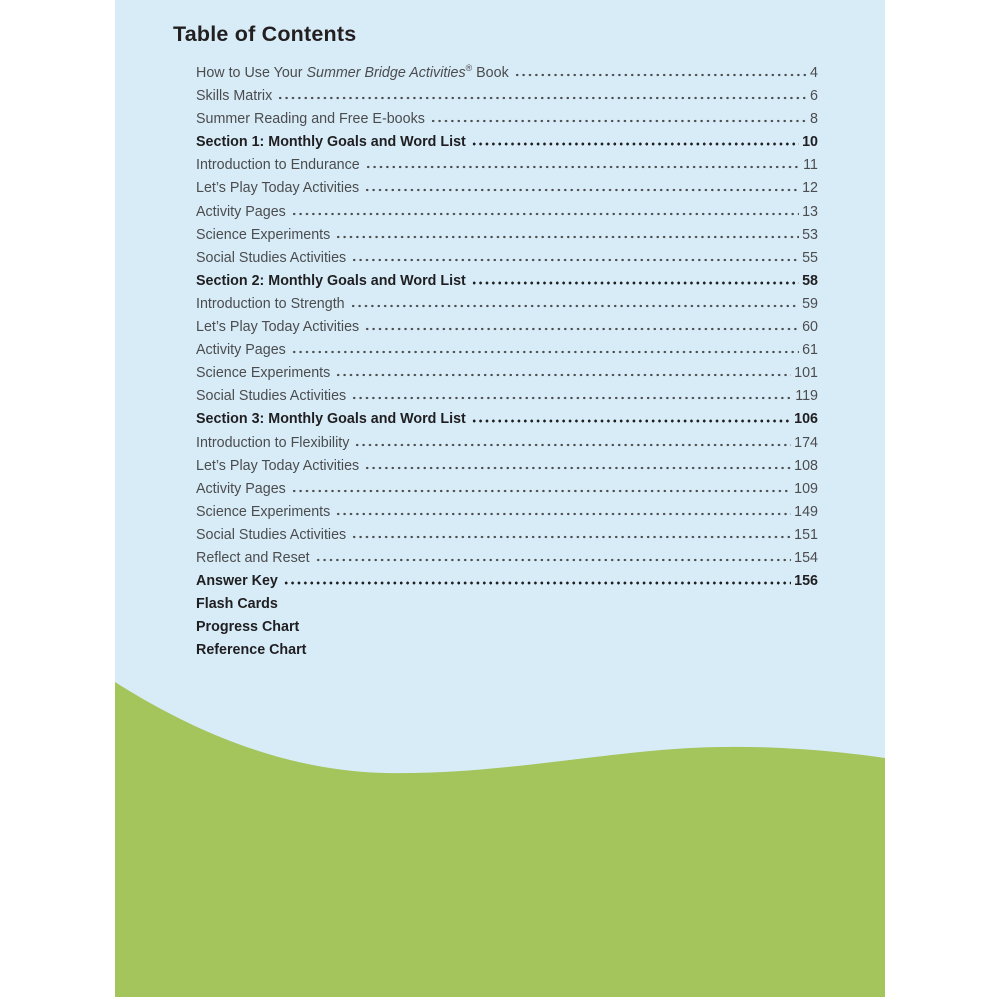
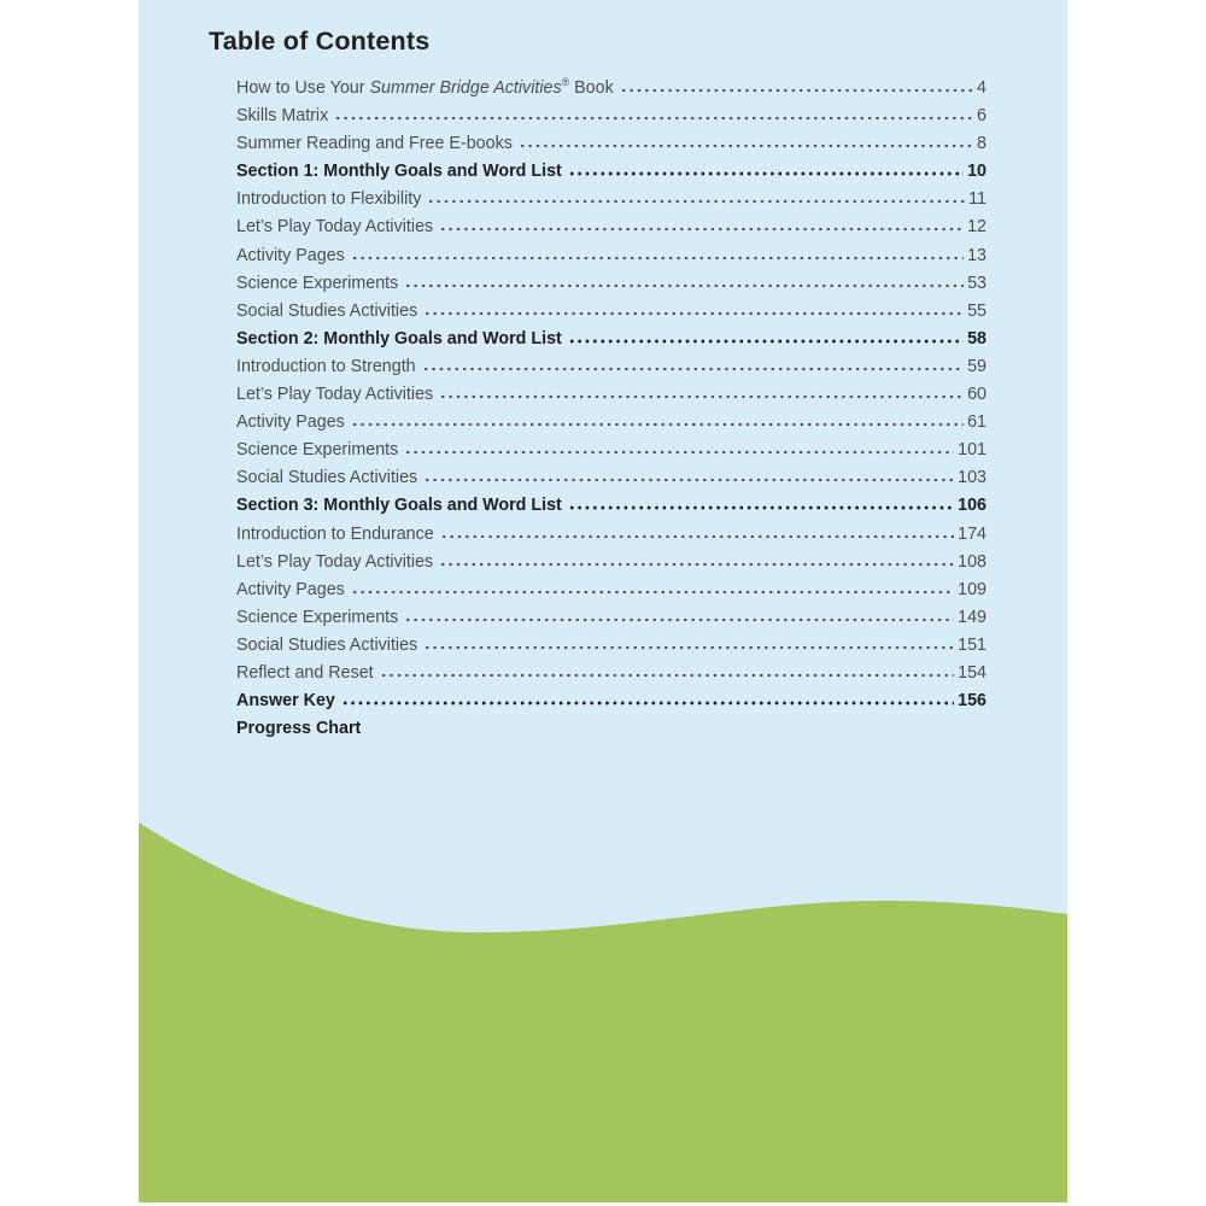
  Table of Contents
  How to Use Your Summer Bridge Activities® Book
  4
  Skills Matrix
  6
  Summer Reading and Free E-books
  8
  Section 1: Monthly Goals and Word List
  10
- Introduction to Endurance
+ Introduction to Flexibility
  11
  Let’s Play Today Activities
  12
  Activity Pages
  13
  Science Experiments
  53
  Social Studies Activities
  55
  Section 2: Monthly Goals and Word List
  58
  Introduction to Strength
  59
  Let’s Play Today Activities
  60
  Activity Pages
  61
  Science Experiments
  101
  Social Studies Activities
- 119
+ 103
  Section 3: Monthly Goals and Word List
  106
- Introduction to Flexibility
+ Introduction to Endurance
  174
  Let’s Play Today Activities
  108
  Activity Pages
  109
  Science Experiments
  149
  Social Studies Activities
  151
  Reflect and Reset
  154
  Answer Key
  156
- Flash Cards
  Progress Chart
- Reference Chart
